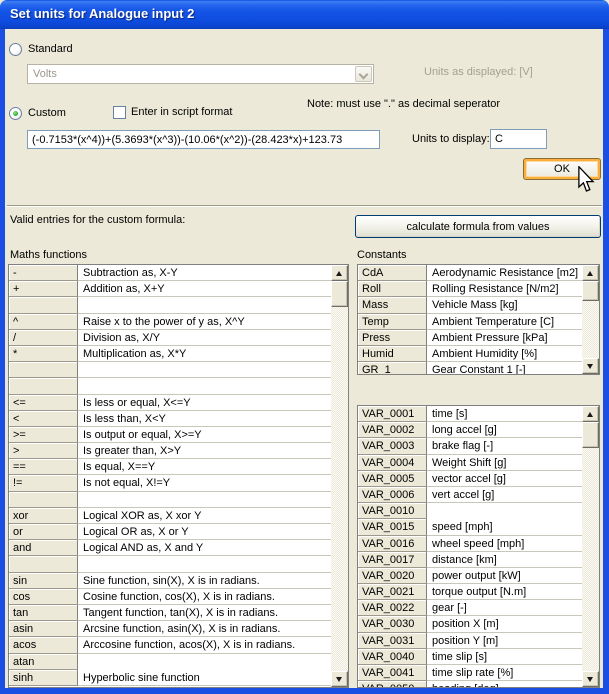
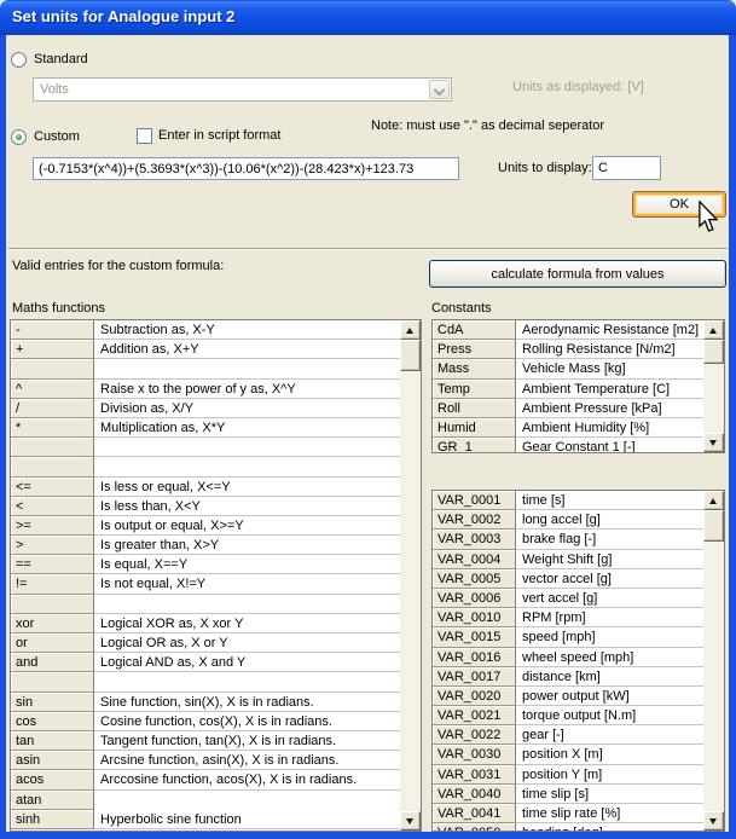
  Set units for Analogue input 2
  Standard
  Volts
  Units as displayed: [V]
  Custom
  Enter in script format
  Note: must use "." as decimal seperator
  (-0.7153*(x^4))+(5.3693*(x^3))-(10.06*(x^2))-(28.423*x)+123.73
  Units to display:
  C
  OK
  Valid entries for the custom formula:
  calculate formula from values
  Maths functions
  -
  Subtraction as, X-Y
  +
  Addition as, X+Y
  ^
  Raise x to the power of y as, X^Y
  /
  Division as, X/Y
  *
  Multiplication as, X*Y
  <=
  Is less or equal, X<=Y
  <
  Is less than, X<Y
  >=
  Is output or equal, X>=Y
  >
  Is greater than, X>Y
  ==
  Is equal, X==Y
  !=
  Is not equal, X!=Y
  xor
  Logical XOR as, X xor Y
  or
  Logical OR as, X or Y
  and
  Logical AND as, X and Y
  sin
  Sine function, sin(X), X is in radians.
  cos
  Cosine function, cos(X), X is in radians.
  tan
  Tangent function, tan(X), X is in radians.
  asin
  Arcsine function, asin(X), X is in radians.
  acos
  Arccosine function, acos(X), X is in radians.
  atan
  sinh
  Hyperbolic sine function
  Constants
  CdA
  Aerodynamic Resistance [m2]
- Roll
+ Press
  Rolling Resistance [N/m2]
  Mass
  Vehicle Mass [kg]
  Temp
  Ambient Temperature [C]
- Press
+ Roll
  Ambient Pressure [kPa]
  Humid
  Ambient Humidity [%]
  GR_1
  Gear Constant 1 [-]
  VAR_0001
  time [s]
  VAR_0002
  long accel [g]
  VAR_0003
  brake flag [-]
  VAR_0004
  Weight Shift [g]
  VAR_0005
  vector accel [g]
  VAR_0006
  vert accel [g]
  VAR_0010
+ RPM [rpm]
  VAR_0015
  speed [mph]
  VAR_0016
  wheel speed [mph]
  VAR_0017
  distance [km]
  VAR_0020
  power output [kW]
  VAR_0021
  torque output [N.m]
  VAR_0022
  gear [-]
  VAR_0030
  position X [m]
  VAR_0031
  position Y [m]
  VAR_0040
  time slip [s]
  VAR_0041
  time slip rate [%]
